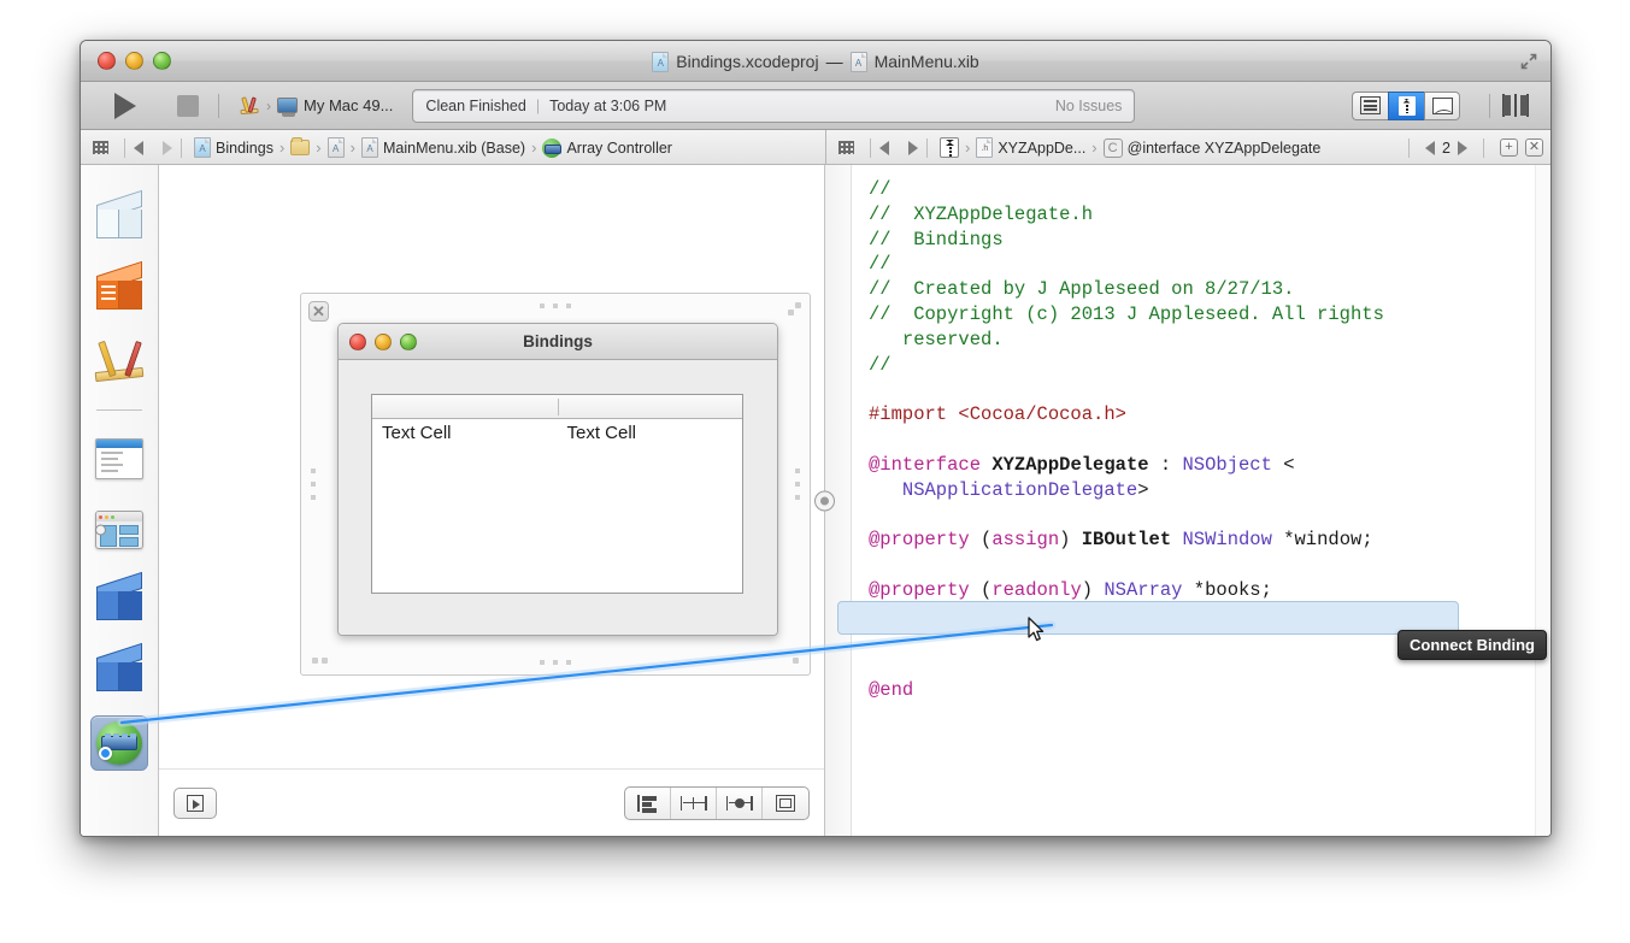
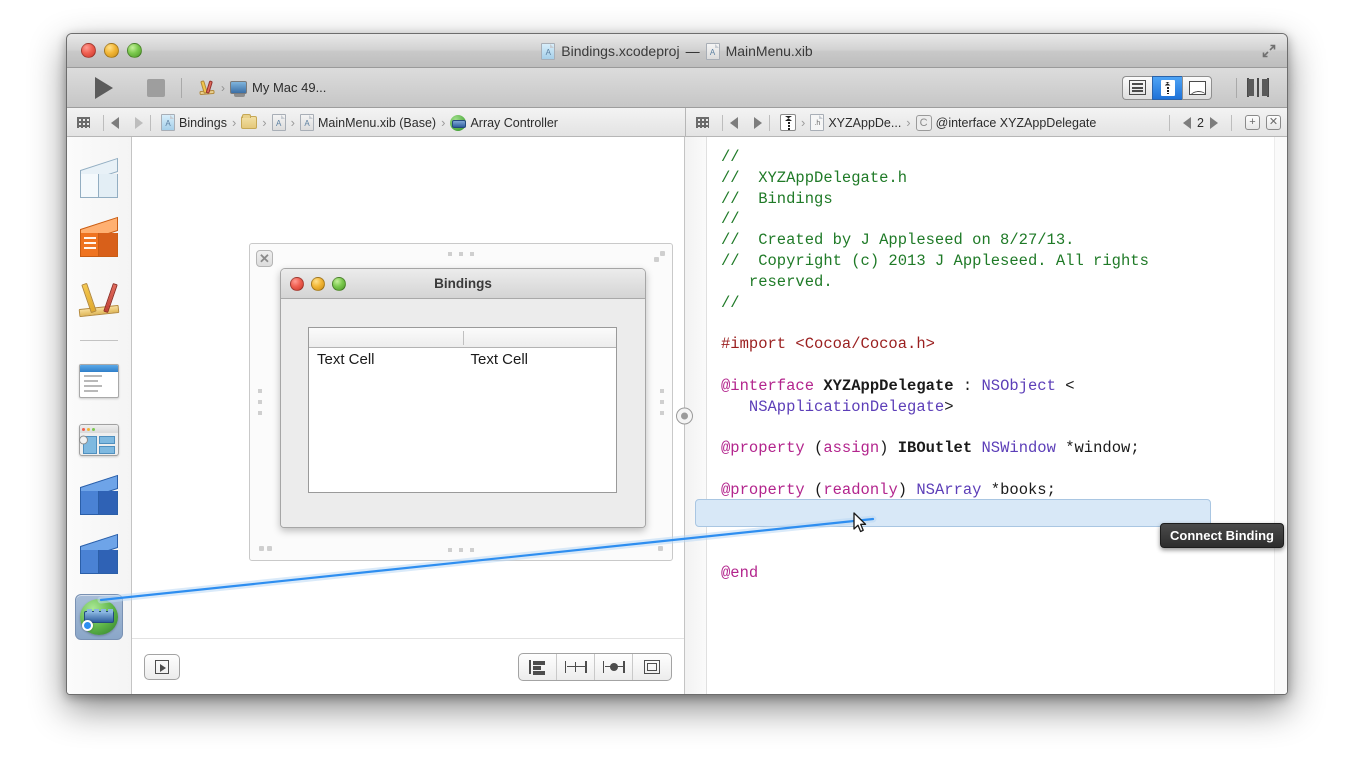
  A
  Bindings.xcodeproj
  —
  A
  MainMenu.xib
  ›
  My Mac 49...
- Clean Finished
- |
- Today at 3:06 PM
- No Issues
  A
  Bindings
  ›
  ›
  A
  ›
  A
  MainMenu.xib (Base)
  ›
  Array Controller
  ›
  XYZAppDe...
  ›
  C
  @interface XYZAppDelegate
  2
  +
  ✕
  ✕
  Bindings
  Text Cell
  Text Cell
  //
  // XYZAppDelegate.h
  // Bindings
  //
  // Created by J Appleseed on 8/27/13.
  // Copyright (c) 2013 J Appleseed. All rights
  reserved.
  // #import <Cocoa/Cocoa.h> @interface XYZAppDelegate : NSObject <
  NSApplicationDelegate> @property (assign) IBOutlet NSWindow *window; @property (readonly) NSArray *books; @end
  Connect Binding
